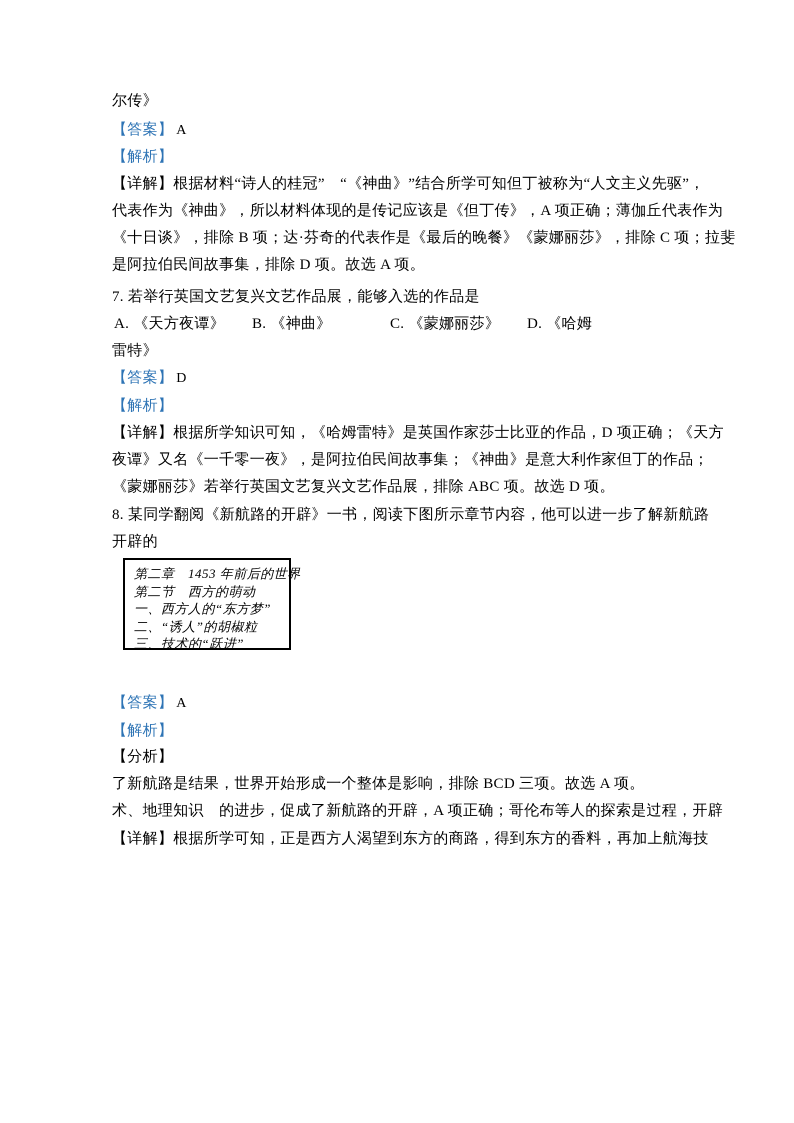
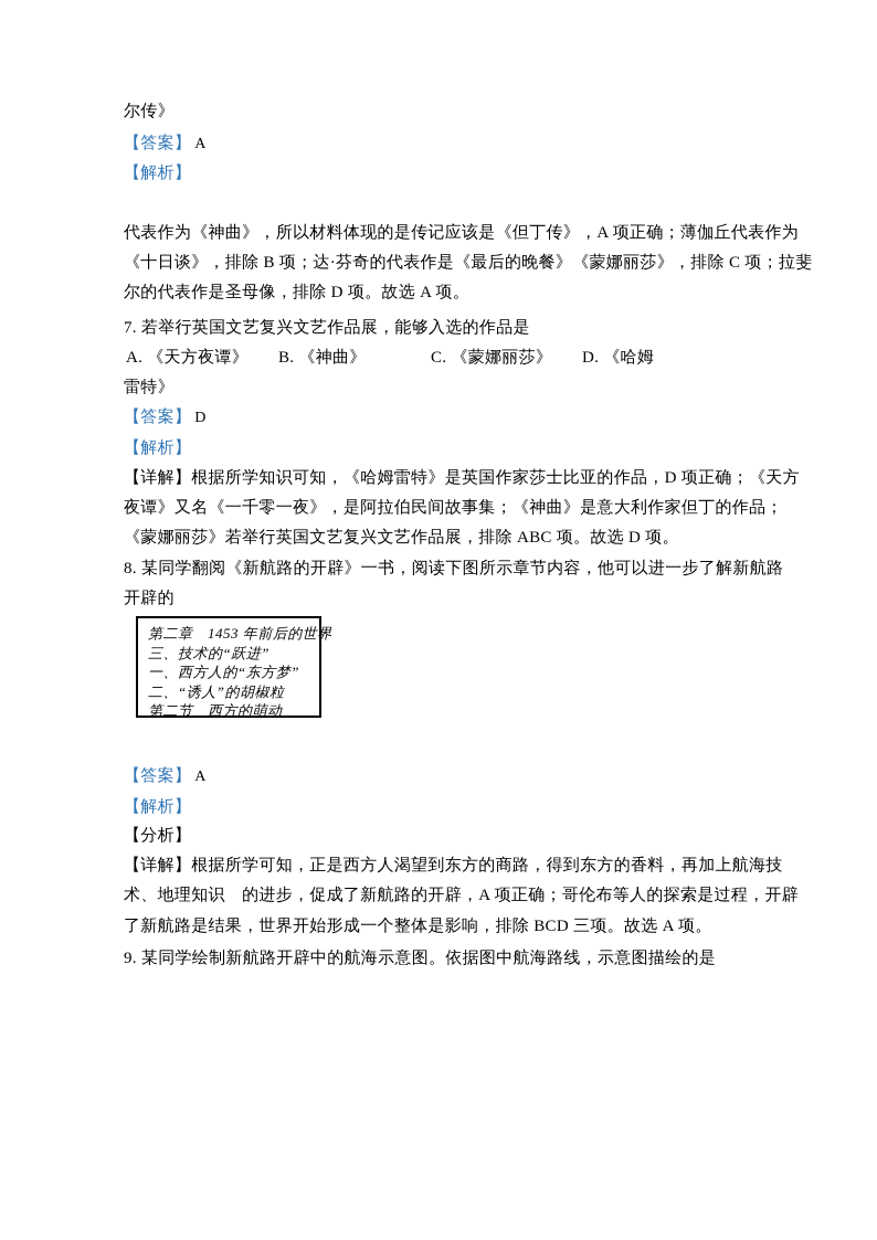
  尔传》
  【答案】 A
  【解析】
- 【详解】根据材料“诗人的桂冠” “《神曲》”结合所学可知但丁被称为“人文主义先驱”，
  代表作为《神曲》，所以材料体现的是传记应该是《但丁传》，A 项正确；薄伽丘代表作为
  《十日谈》，排除 B 项；达·芬奇的代表作是《最后的晚餐》《蒙娜丽莎》，排除 C 项；拉斐
- 是阿拉伯民间故事集，排除 D 项。故选 A 项。
+ 尔的代表作是圣母像，排除 D 项。故选 A 项。
  7. 若举行英国文艺复兴文艺作品展，能够入选的作品是
  A. 《天方夜谭》
  B. 《神曲》
  C. 《蒙娜丽莎》
  D. 《哈姆
  雷特》
  【答案】 D
  【解析】
  【详解】根据所学知识可知，《哈姆雷特》是英国作家莎士比亚的作品，D 项正确；《天方
  夜谭》又名《一千零一夜》，是阿拉伯民间故事集；《神曲》是意大利作家但丁的作品；
  《蒙娜丽莎》若举行英国文艺复兴文艺作品展，排除 ABC 项。故选 D 项。
  8. 某同学翻阅《新航路的开辟》一书，阅读下图所示章节内容，他可以进一步了解新航路
  开辟的
  第二章 1453 年前后的世界
- 第二节 西方的萌动
+ 三、技术的“跃进”
  一、西方人的“东方梦”
  二、“诱人”的胡椒粒
- 三、技术的“跃进”
+ 第二节 西方的萌动
  【答案】 A
  【解析】
  【分析】
- 了新航路是结果，世界开始形成一个整体是影响，排除 BCD 三项。故选 A 项。
+ 【详解】根据所学可知，正是西方人渴望到东方的商路，得到东方的香料，再加上航海技
  术、地理知识 的进步，促成了新航路的开辟，A 项正确；哥伦布等人的探索是过程，开辟
- 【详解】根据所学可知，正是西方人渴望到东方的商路，得到东方的香料，再加上航海技
+ 了新航路是结果，世界开始形成一个整体是影响，排除 BCD 三项。故选 A 项。
+ 9. 某同学绘制新航路开辟中的航海示意图。依据图中航海路线，示意图描绘的是
